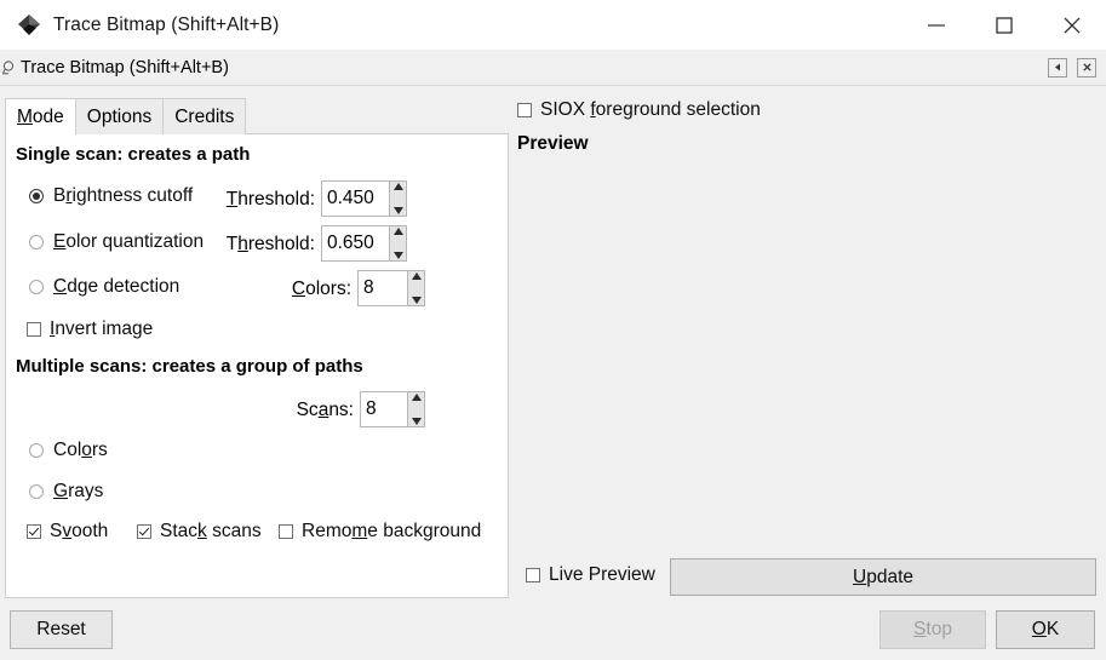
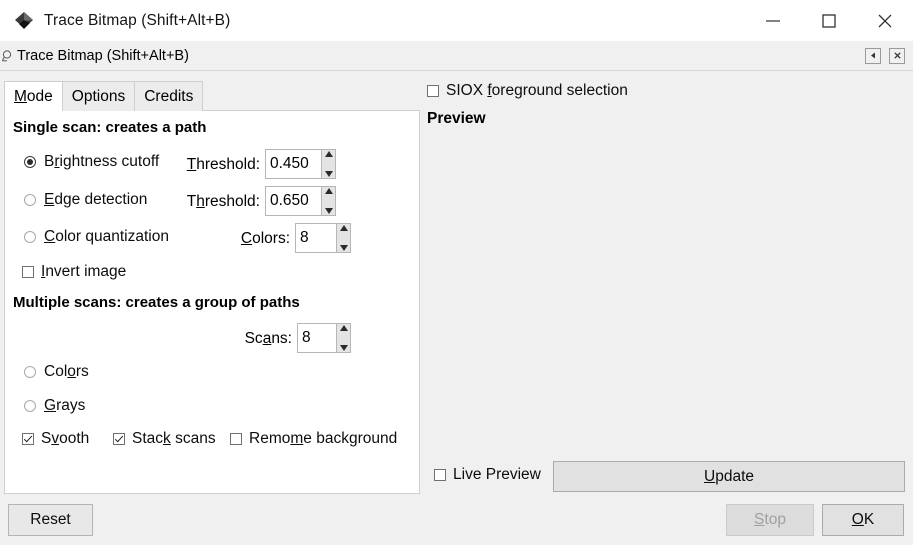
  Trace Bitmap (Shift+Alt+B)
  Trace Bitmap (Shift+Alt+B)
  Mode
  Options
  Credits
  Single scan: creates a path
  Brightness cutoff
  Threshold:
  0.450
- Eolor quantization
+ Edge detection
  Threshold:
  0.650
- Cdge detection
+ Color quantization
  Colors:
  8
  Invert image
  Multiple scans: creates a group of paths
  Scans:
  8
  Colors
  Grays
  Svooth
  Stack scans
  Remome background
  SIOX foreground selection
  Preview
  Live Preview
  Update
  Reset
  Stop
  OK
